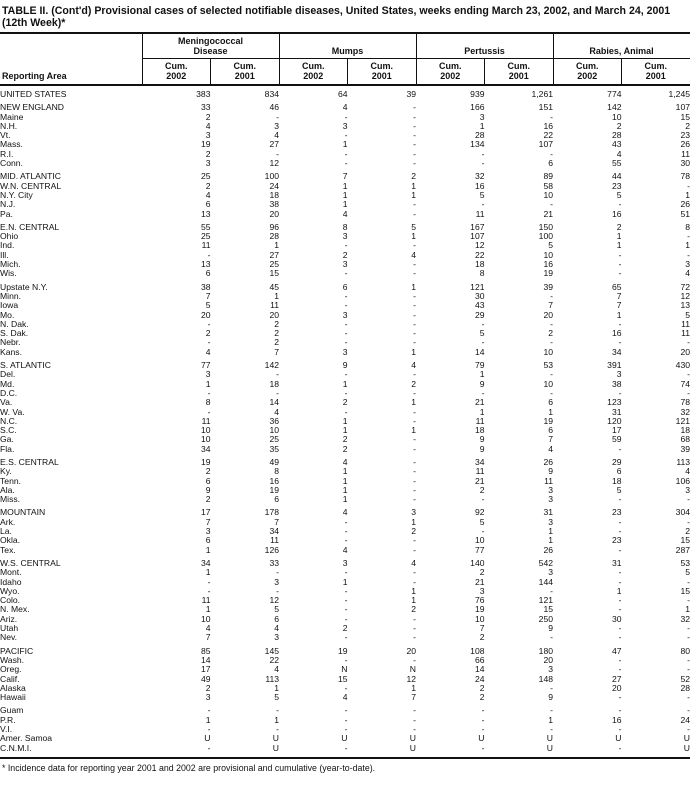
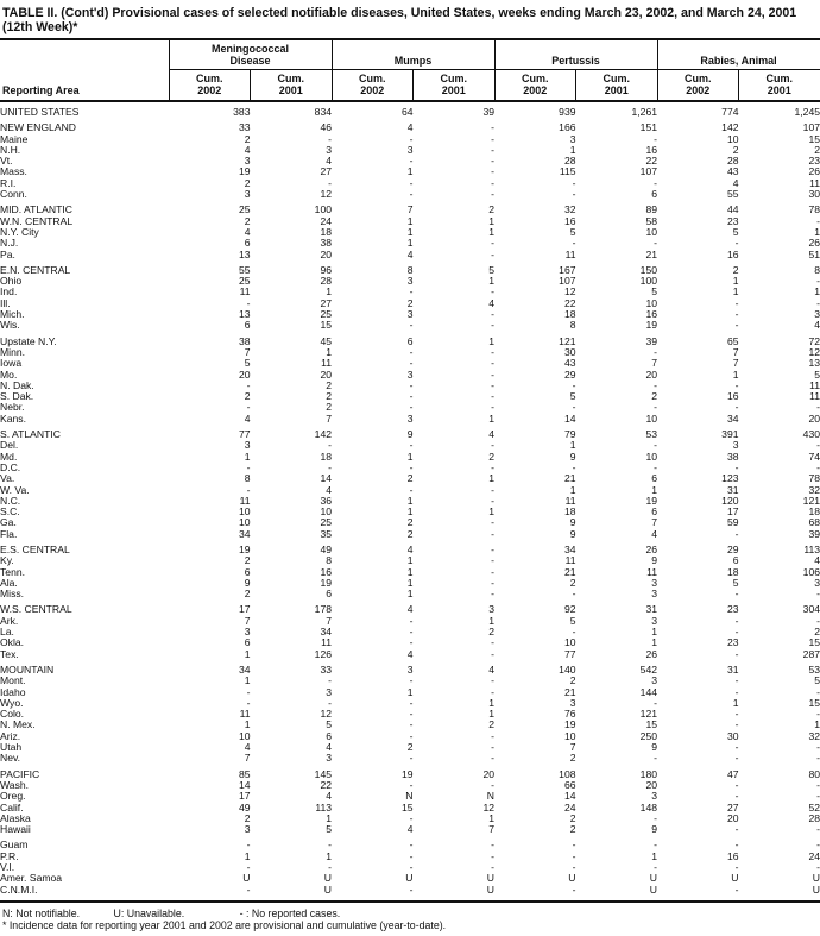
  TABLE II. (Cont'd) Provisional cases of selected notifiable diseases, United States, weeks ending March 23, 2002, and March 24, 2001
  (12th Week)*
  Reporting Area	Meningococcal Disease	Mumps	Pertussis	Rabies, Animal
  Cum. 2002	Cum. 2001	Cum. 2002	Cum. 2001	Cum. 2002	Cum. 2001	Cum. 2002	Cum. 2001
  UNITED STATES	383	834	64	39	939	1,261	774	1,245
  NEW ENGLAND	33	46	4	-	166	151	142	107
  Maine	2	-	-	-	3	-	10	15
  N.H.	4	3	3	-	1	16	2	2
  Vt.	3	4	-	-	28	22	28	23
- Mass.	19	27	1	-	134	107	43	26
+ Mass.	19	27	1	-	115	107	43	26
  R.I.	2	-	-	-	-	-	4	11
  Conn.	3	12	-	-	-	6	55	30
  MID. ATLANTIC	25	100	7	2	32	89	44	78
  W.N. CENTRAL	2	24	1	1	16	58	23	-
  N.Y. City	4	18	1	1	5	10	5	1
  N.J.	6	38	1	-	-	-	-	26
  Pa.	13	20	4	-	11	21	16	51
  E.N. CENTRAL	55	96	8	5	167	150	2	8
  Ohio	25	28	3	1	107	100	1	-
  Ind.	11	1	-	-	12	5	1	1
  Ill.	-	27	2	4	22	10	-	-
  Mich.	13	25	3	-	18	16	-	3
  Wis.	6	15	-	-	8	19	-	4
  Upstate N.Y.	38	45	6	1	121	39	65	72
  Minn.	7	1	-	-	30	-	7	12
  Iowa	5	11	-	-	43	7	7	13
  Mo.	20	20	3	-	29	20	1	5
  N. Dak.	-	2	-	-	-	-	-	11
  S. Dak.	2	2	-	-	5	2	16	11
  Nebr.	-	2	-	-	-	-	-	-
  Kans.	4	7	3	1	14	10	34	20
  S. ATLANTIC	77	142	9	4	79	53	391	430
  Del.	3	-	-	-	1	-	3	-
  Md.	1	18	1	2	9	10	38	74
  D.C.	-	-	-	-	-	-	-	-
  Va.	8	14	2	1	21	6	123	78
  W. Va.	-	4	-	-	1	1	31	32
  N.C.	11	36	1	-	11	19	120	121
  S.C.	10	10	1	1	18	6	17	18
  Ga.	10	25	2	-	9	7	59	68
  Fla.	34	35	2	-	9	4	-	39
  E.S. CENTRAL	19	49	4	-	34	26	29	113
  Ky.	2	8	1	-	11	9	6	4
  Tenn.	6	16	1	-	21	11	18	106
  Ala.	9	19	1	-	2	3	5	3
  Miss.	2	6	1	-	-	3	-	-
- MOUNTAIN	17	178	4	3	92	31	23	304
+ W.S. CENTRAL	17	178	4	3	92	31	23	304
  Ark.	7	7	-	1	5	3	-	-
  La.	3	34	-	2	-	1	-	2
  Okla.	6	11	-	-	10	1	23	15
  Tex.	1	126	4	-	77	26	-	287
- W.S. CENTRAL	34	33	3	4	140	542	31	53
+ MOUNTAIN	34	33	3	4	140	542	31	53
  Mont.	1	-	-	-	2	3	-	5
  Idaho	-	3	1	-	21	144	-	-
  Wyo.	-	-	-	1	3	-	1	15
  Colo.	11	12	-	1	76	121	-	-
  N. Mex.	1	5	-	2	19	15	-	1
  Ariz.	10	6	-	-	10	250	30	32
  Utah	4	4	2	-	7	9	-	-
  Nev.	7	3	-	-	2	-	-	-
  PACIFIC	85	145	19	20	108	180	47	80
  Wash.	14	22	-	-	66	20	-	-
  Oreg.	17	4	N	N	14	3	-	-
  Calif.	49	113	15	12	24	148	27	52
  Alaska	2	1	-	1	2	-	20	28
  Hawaii	3	5	4	7	2	9	-	-
  Guam	-	-	-	-	-	-	-	-
  P.R.	1	1	-	-	-	1	16	24
  V.I.	-	-	-	-	-	-	-	-
  Amer. Samoa	U	U	U	U	U	U	U	U
  C.N.M.I.	-	U	-	U	-	U	-	U
+ N: Not notifiable. U: Unavailable. - : No reported cases.
  * Incidence data for reporting year 2001 and 2002 are provisional and cumulative (year-to-date).
